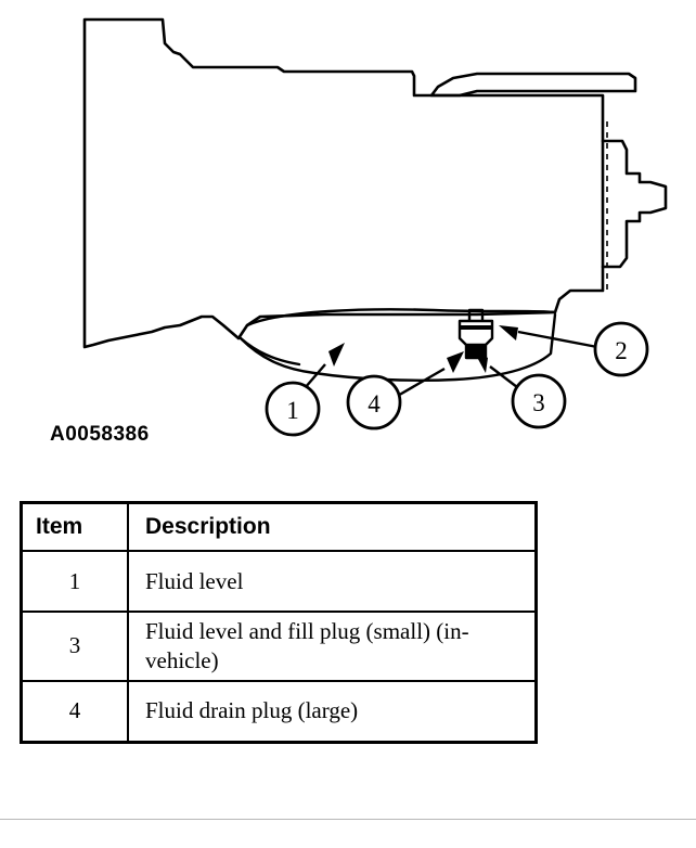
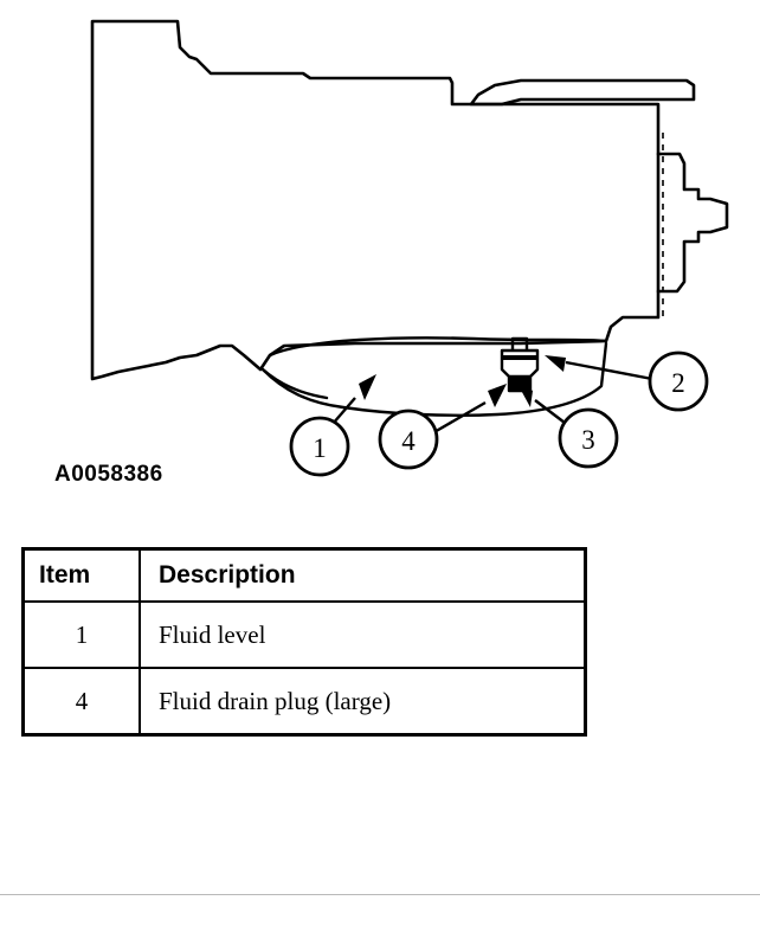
  1
  2
  3
  4
  A0058386
  Item	Description
  1	Fluid level
- 3	Fluid level and fill plug (small) (in-vehicle)
  4	Fluid drain plug (large)
